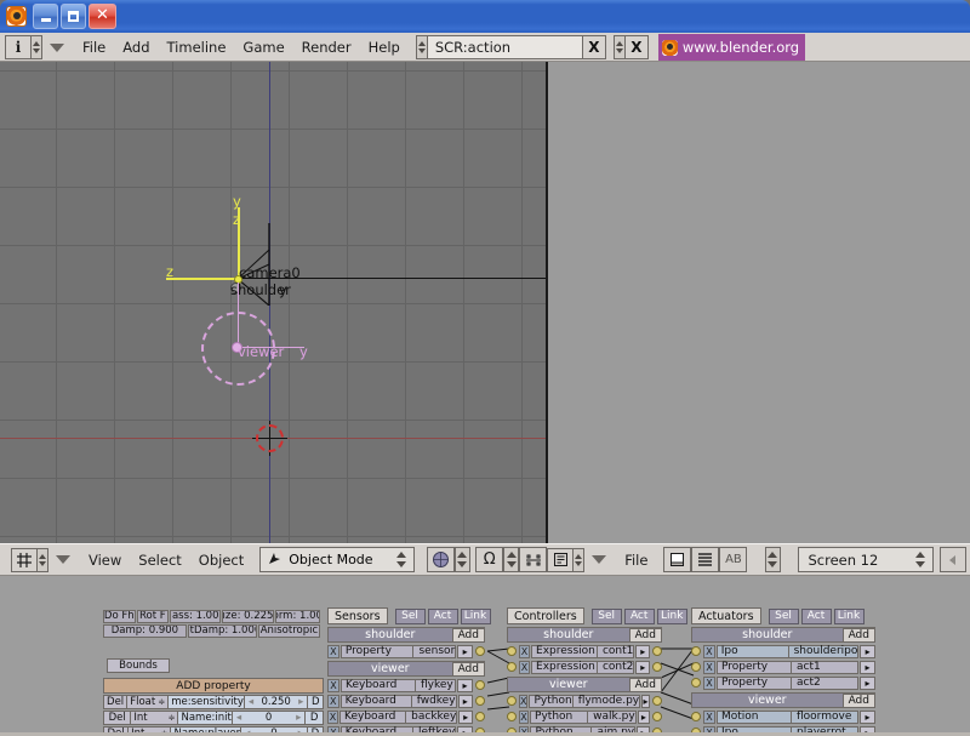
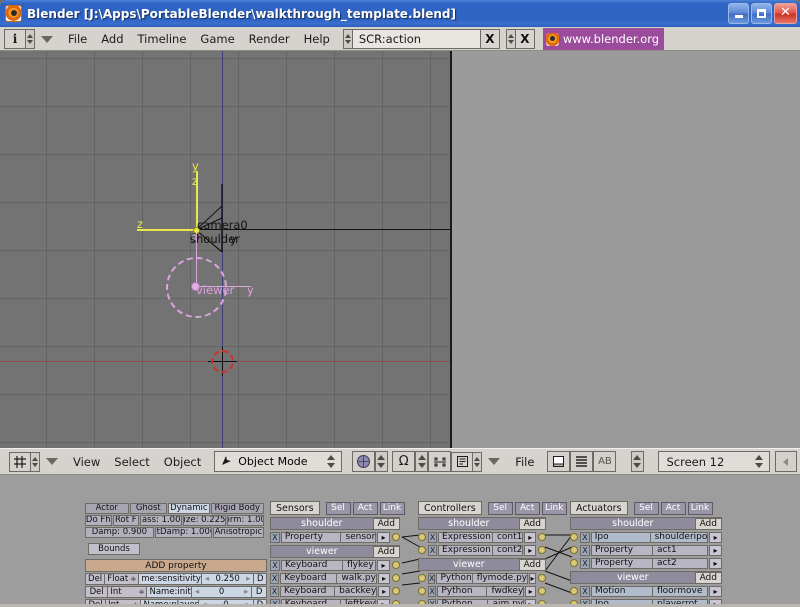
+ Blender [J:\Apps\PortableBlender\walkthrough_template.blend]
  ✕
  i
  File
  Add
  Timeline
  Game
  Render
  Help
  SCR:action
  X
  X
  www.blender.org
  y
  z
  z
  camera0
  shoulder
  y
  viewer
  y
  View
  Select
  Object
  Object Mode
  Ω
  File
  AB
  Screen 12
+ Actor
+ Ghost
+ Dynamic
+ Rigid Body
  Do Fh
  Rot F
  ass: 1.00
  ize: 0.225
  orm: 1.00
  Damp: 0.900
  otDamp: 1.00
  Anisotropic
  Bounds
  ADD property
  Del
  Float
  ≑
  me:sensitivity
  ◂
  0.250
  ▸
  D
  Del
  Int
  ≑
  Name:init
  ◂
  0
  ▸
  D
  Sensors
  Sel
  Act
  Link
  shoulder
  Add
  X
  Property
  sensor
  ▸
  viewer
  Add
  X
  Keyboard
  flykey
  ▸
  X
  Keyboard
- fwdkey
+ walk.py
  ▸
  X
  Keyboard
  backkey
  ▸
  Controllers
  Sel
  Act
  Link
  shoulder
  Add
  X
  Expression
  cont1
  ▸
  X
  Expression
  cont2
  ▸
  viewer
  Add
  X
  Python
  flymode.py
  ▸
  X
  Python
- walk.py
+ fwdkey
  ▸
  Actuators
  Sel
  Act
  Link
  shoulder
  Add
  X
  Ipo
  shoulderipo
  ▸
  X
  Property
  act1
  ▸
  X
  Property
  act2
  ▸
  viewer
  Add
  X
  Motion
  floormove
  ▸
